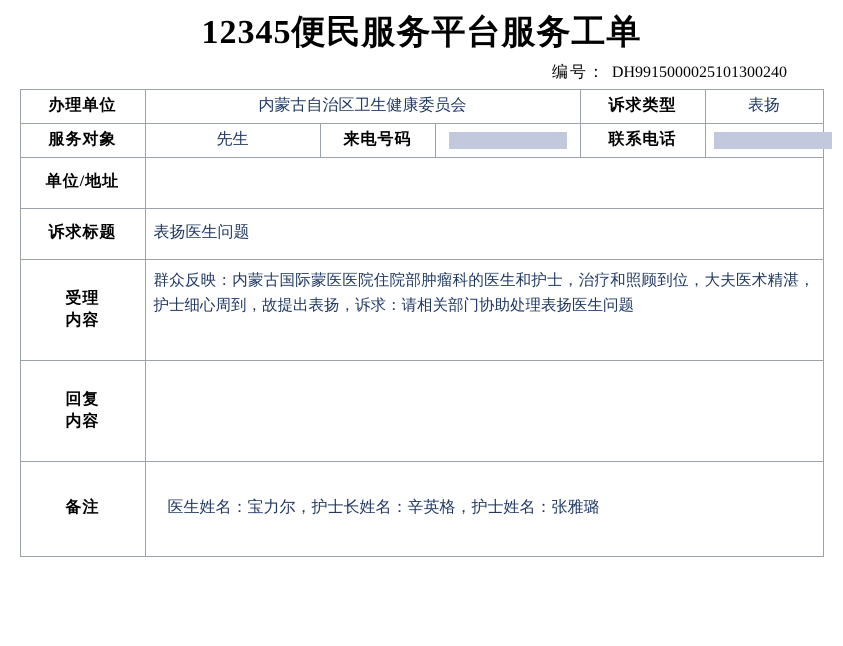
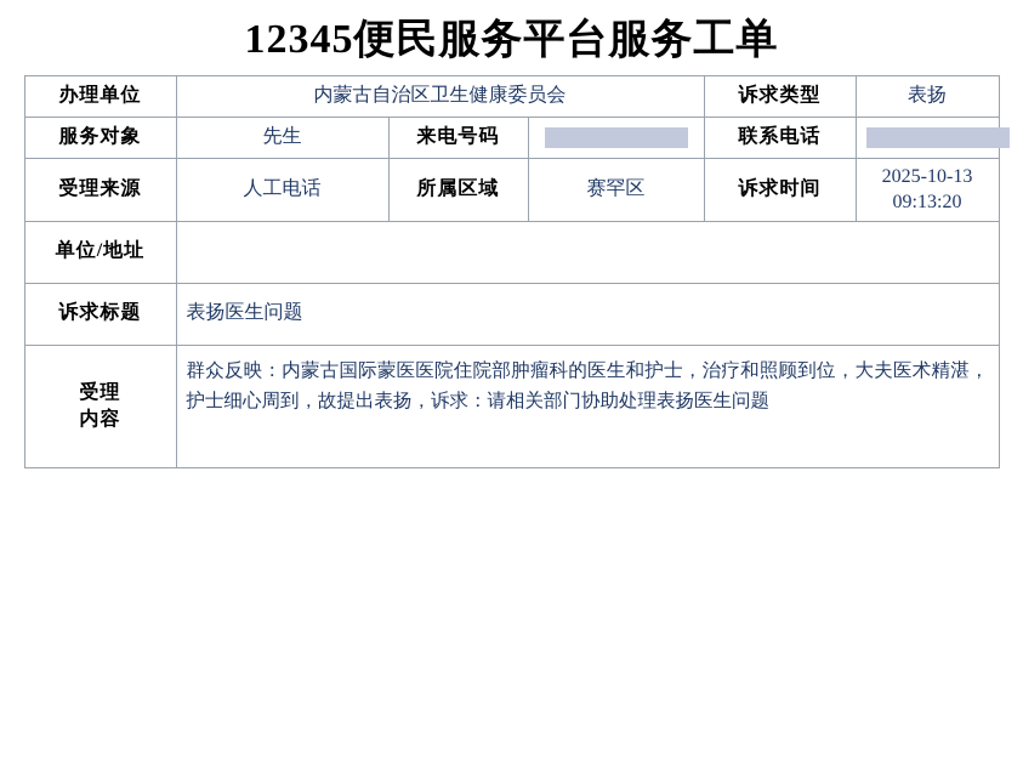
  12345便民服务平台服务工单
- 编号：
- DH9915000025101300240
  办理单位	内蒙古自治区卫生健康委员会	诉求类型	表扬
  服务对象	先生	来电号码		联系电话
+ 受理来源	人工电话	所属区域	赛罕区	诉求时间	2025-10-13 09:13:20
  单位/地址
  诉求标题	表扬医生问题
  受理 内容	群众反映：内蒙古国际蒙医医院住院部肿瘤科的医生和护士，治疗和照顾到位，大夫医术精湛，护士细心周到，故提出表扬，诉求：请相关部门协助处理表扬医生问题
- 回复 内容
- 备注	医生姓名：宝力尔，护士长姓名：辛英格，护士姓名：张雅璐
